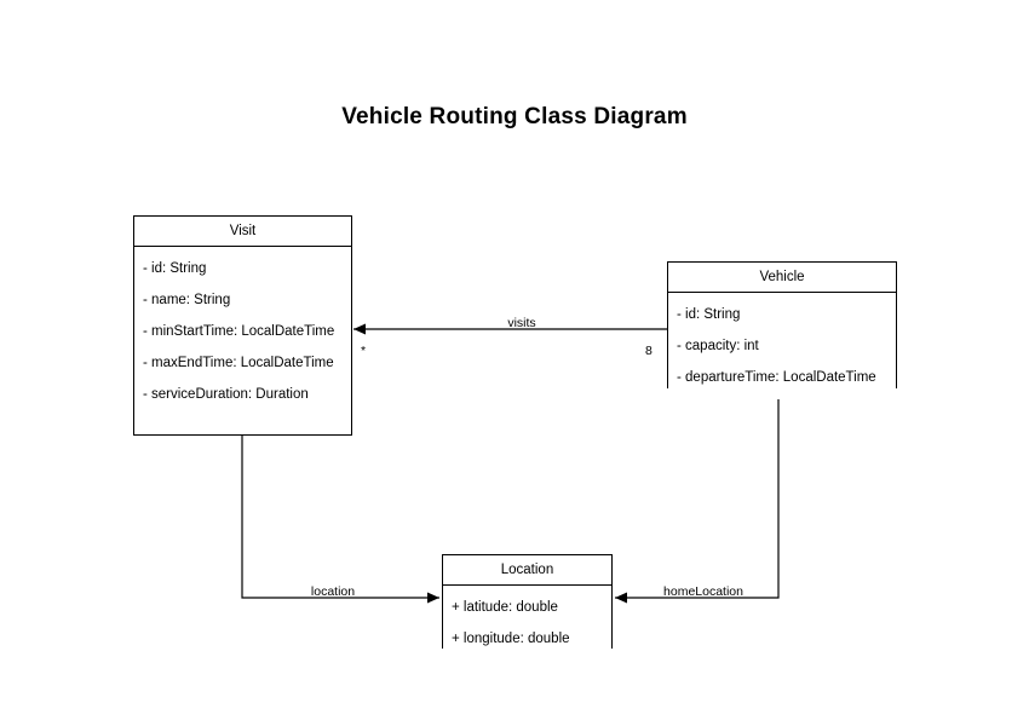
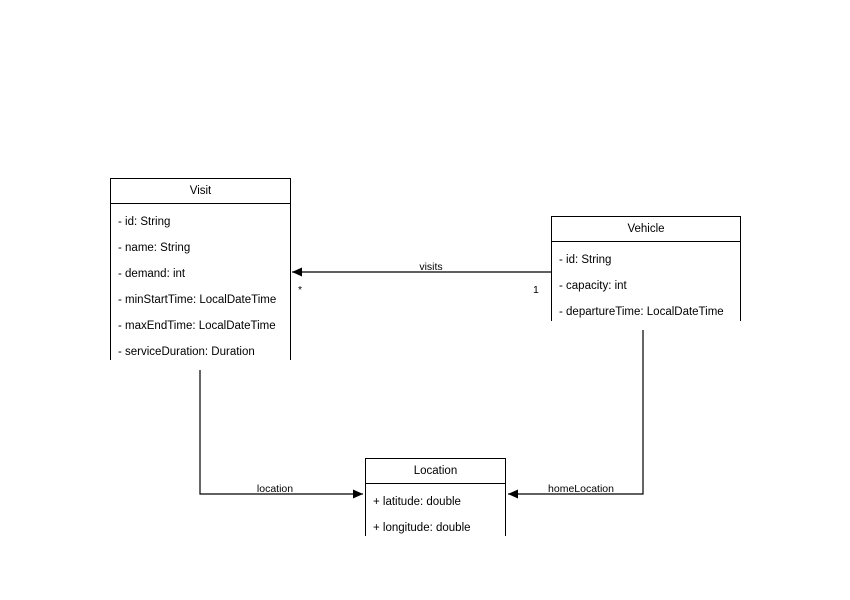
- Vehicle Routing Class Diagram
  Visit
  - id: String
  - name: String
+ - demand: int
  - minStartTime: LocalDateTime
  - maxEndTime: LocalDateTime
  - serviceDuration: Duration
  Vehicle
  - id: String
  - capacity: int
  - departureTime: LocalDateTime
  Location
  + latitude: double
  + longitude: double
  visits
- 8
+ 1
  *
  location
  homeLocation
